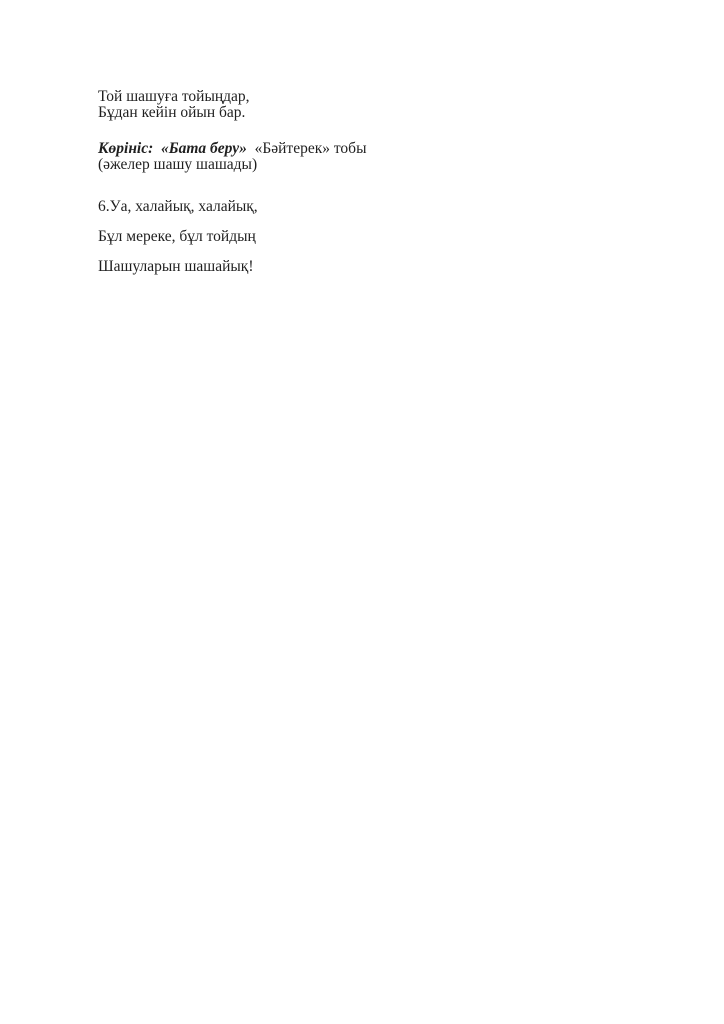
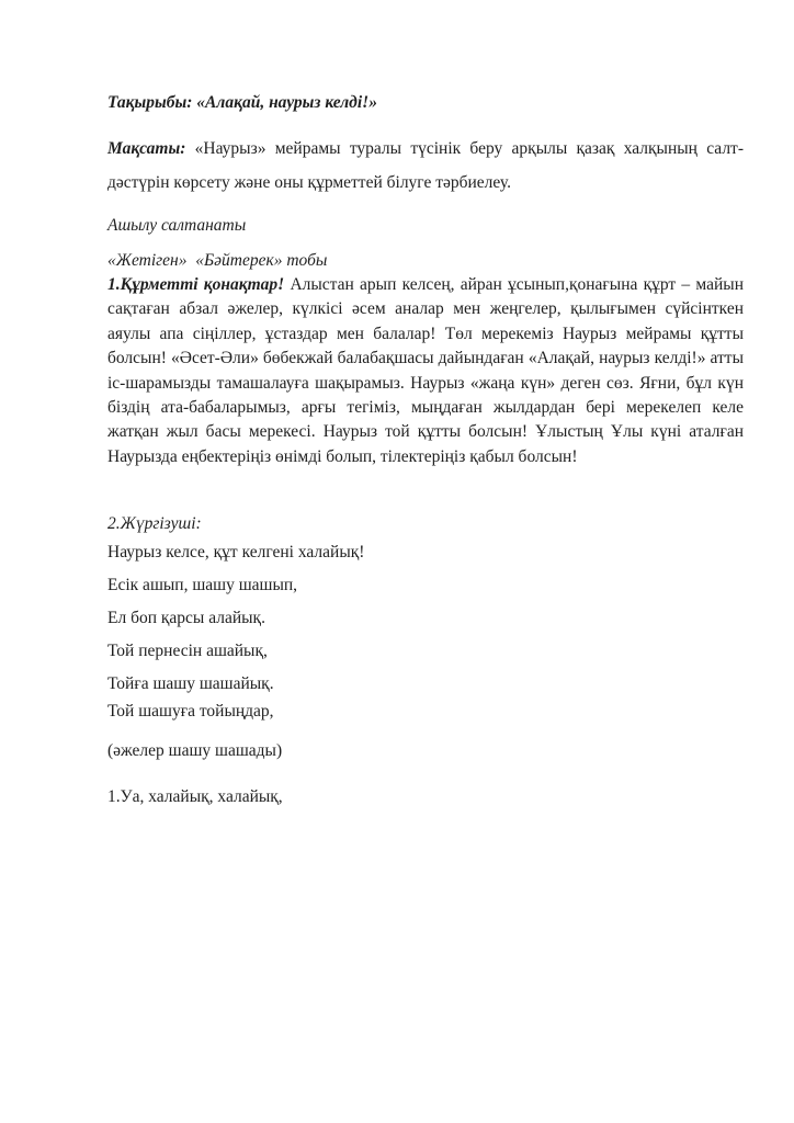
+ Тақырыбы: «Алақай, наурыз келді!»
+ Мақсаты: «Наурыз» мейрамы туралы түсінік беру арқылы қазақ халқының салт-дәстүрін көрсету және оны құрметтей білуге тәрбиелеу.
+ Ашылу салтанаты
+ «Жетіген» «Бәйтерек» тобы
+ 1.Құрметті қонақтар! Алыстан арып келсең, айран ұсынып,қонағына құрт – майын сақтаған абзал әжелер, күлкісі әсем аналар мен жеңгелер, қылығымен сүйсінткен аяулы апа сіңіллер, ұстаздар мен балалар! Төл мерекеміз Наурыз мейрамы құтты болсын! «Әсет-Әли» бөбекжай балабақшасы дайындаған «Алақай, наурыз келді!» атты іс-шарамызды тамашалауға шақырамыз. Наурыз «жаңа күн» деген сөз. Яғни, бұл күн біздің ата-бабаларымыз, арғы тегіміз, мыңдаған жылдардан бері мерекелеп келе жатқан жыл басы мерекесі. Наурыз той құтты болсын! Ұлыстың Ұлы күні аталған Наурызда еңбектеріңіз өнімді болып, тілектеріңіз қабыл болсын!
+ 2.Жүргізуші:
+ Наурыз келсе, құт келгені халайық!
+ Есік ашып, шашу шашып,
+ Ел боп қарсы алайық.
+ Той пернесін ашайық,
+ Тойға шашу шашайық.
  Той шашуға тойыңдар,
- Бұдан кейін ойын бар.
- Көрініс: «Бата беру» «Бәйтерек» тобы
  (әжелер шашу шашады)
- 6.Уа, халайық, халайық,
+ 1.Уа, халайық, халайық,
- Бұл мереке, бұл тойдың
- Шашуларын шашайық!
